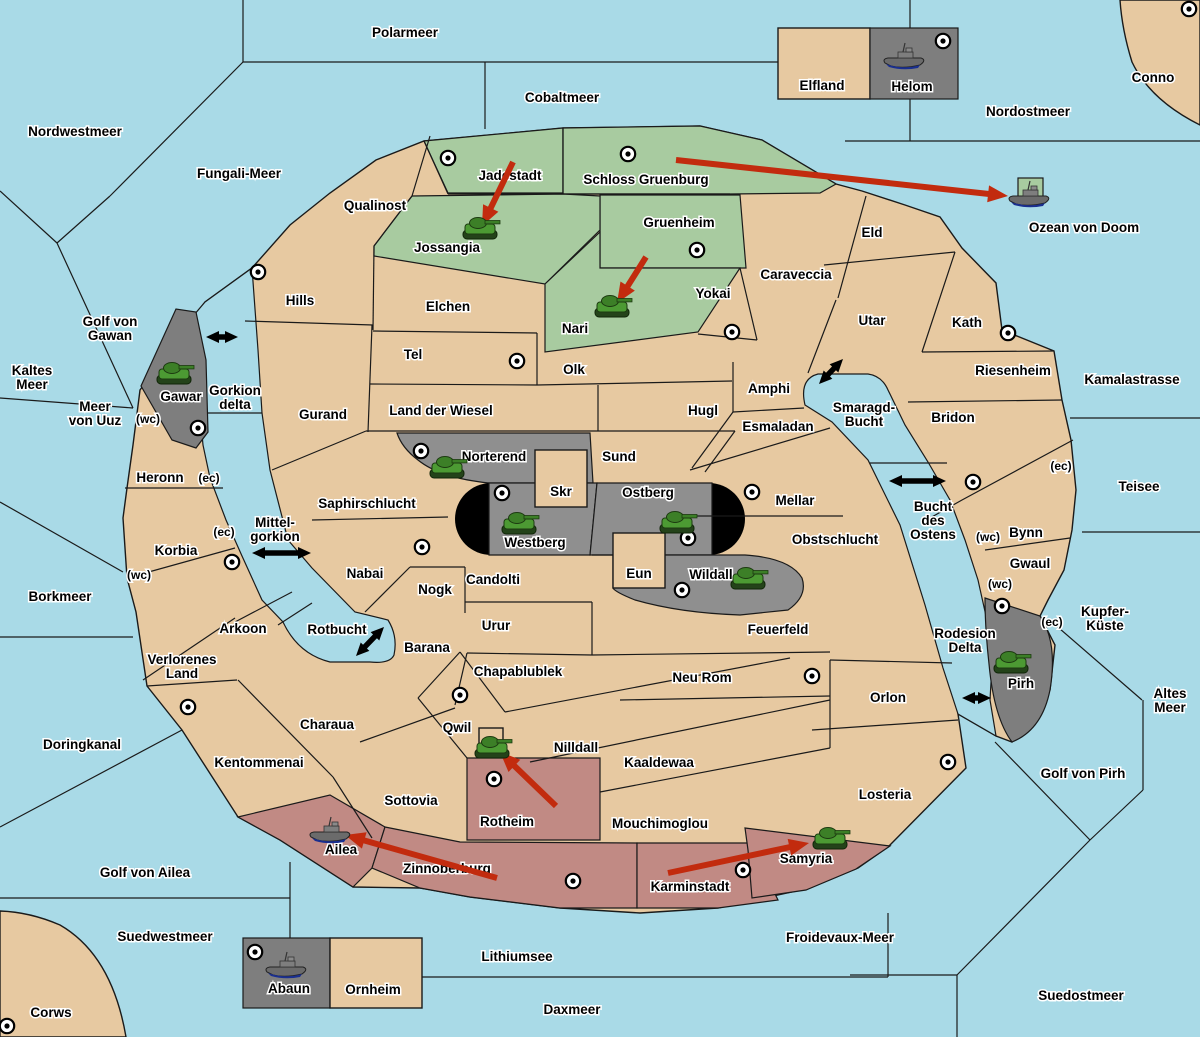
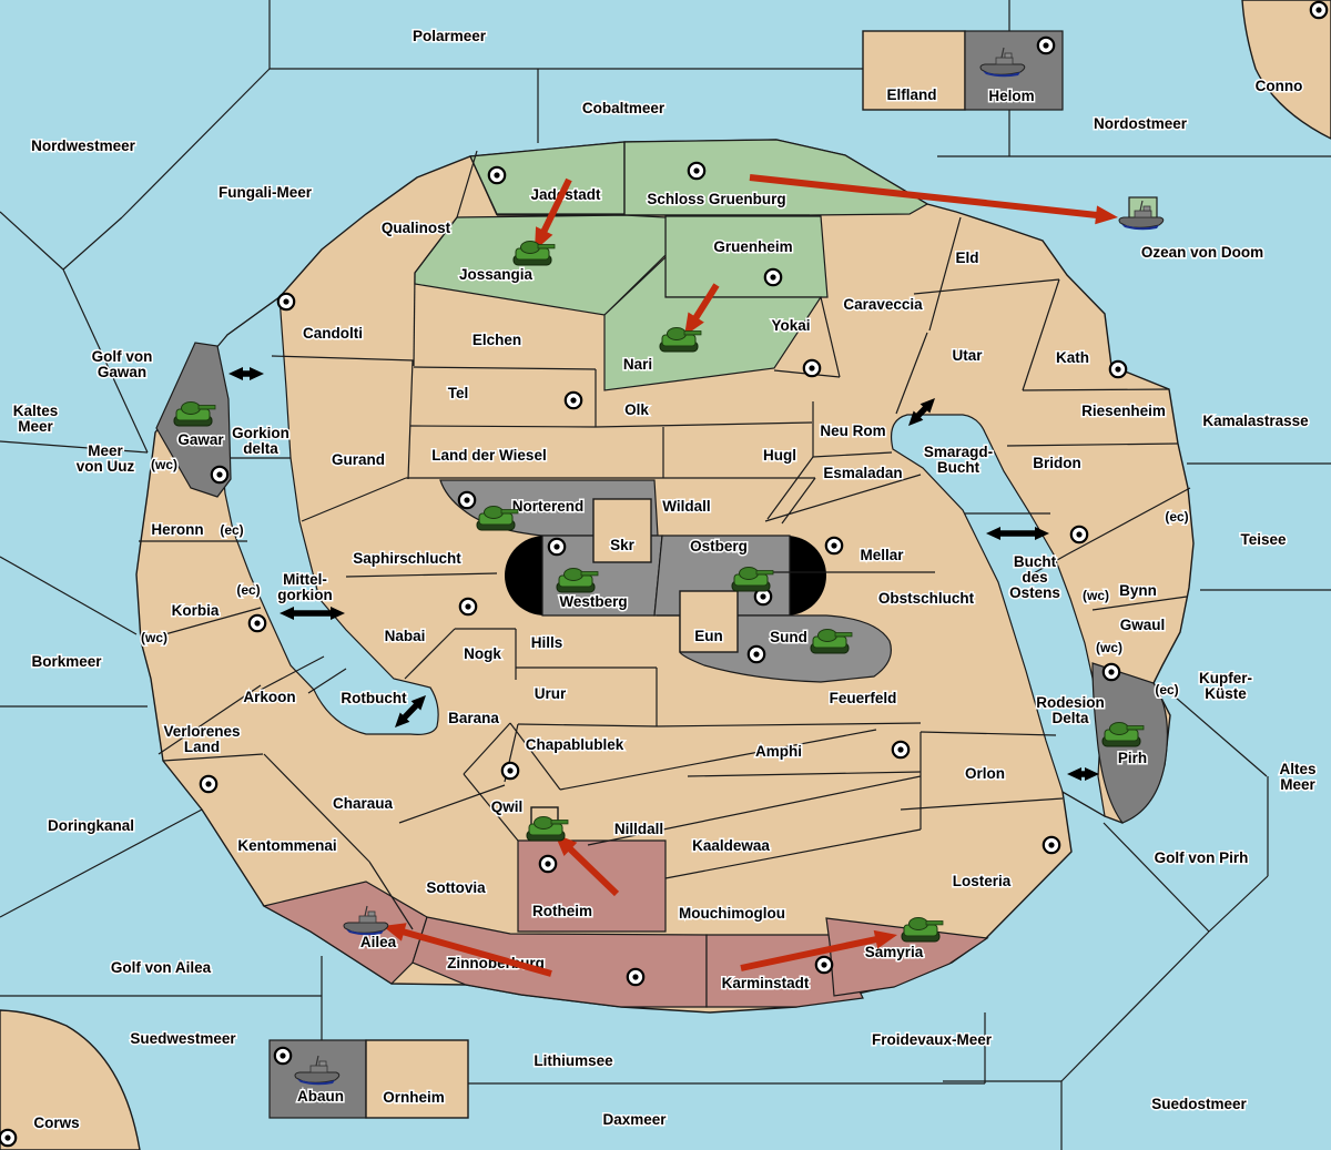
  Polarmeer
  Nordwestmeer
  Cobaltmeer
  Fungali-Meer
  Nordostmeer
  Conno
  Ozean von Doom
  Kamalastrasse
  Teisee
  Kupfer- Küste
  Altes Meer
  Golf von Pirh
  Suedostmeer
  Froidevaux-Meer
  Daxmeer
  Lithiumsee
  Suedwestmeer
  Corws
  Golf von Ailea
  Doringkanal
  Borkmeer
  Kaltes Meer
  Golf von Gawan
  Meer von Uuz
  Gorkion delta
  Mittel- gorkion
  Rotbucht
  Smaragd- Bucht
  Bucht des Ostens
  Rodesion Delta
  Qualinost
  Jadstadt
  Schloss Gruenburg
  Gruenheim
  Jossangia
  Nari
  Elchen
- Hills
+ Candolti
  Tel
  Olk
  Yokai
  Caraveccia
  Eld
  Utar
  Kath
  Riesenheim
  Bridon
- Amphi
+ Neu Rom
  Esmaladan
  Hugl
  Land der Wiesel
  Gurand
- Sund
+ Wildall
  Norterend
  Skr
  Ostberg
  Westberg
  Eun
- Wildall
+ Sund
  Mellar
  Obstschlucht
  Saphirschlucht
- Candolti
+ Hills
  Nogk
  Nabai
  Heronn
  Korbia
  Arkoon
  Verlorenes Land
  Charaua
  Kentommenai
  Urur
  Barana
  Chapablublek
- Neu Rom
+ Amphi
  Feuerfeld
  Qwil
  Nilldall
  Kaaldewaa
  Mouchimoglou
  Sottovia
  Rotheim
  Zinnoberg
  Karminstadt
  Samyria
  Ailea
  Losteria
  Orlon
  Pirh
  Bynn
  Gwaul
  Gawar
  Elfland
  Helom
  Abaun
  Ornheim
  (wc)
  (ec)
  (ec)
  (wc)
  (ec)
  (wc)
  (wc)
  (ec)
